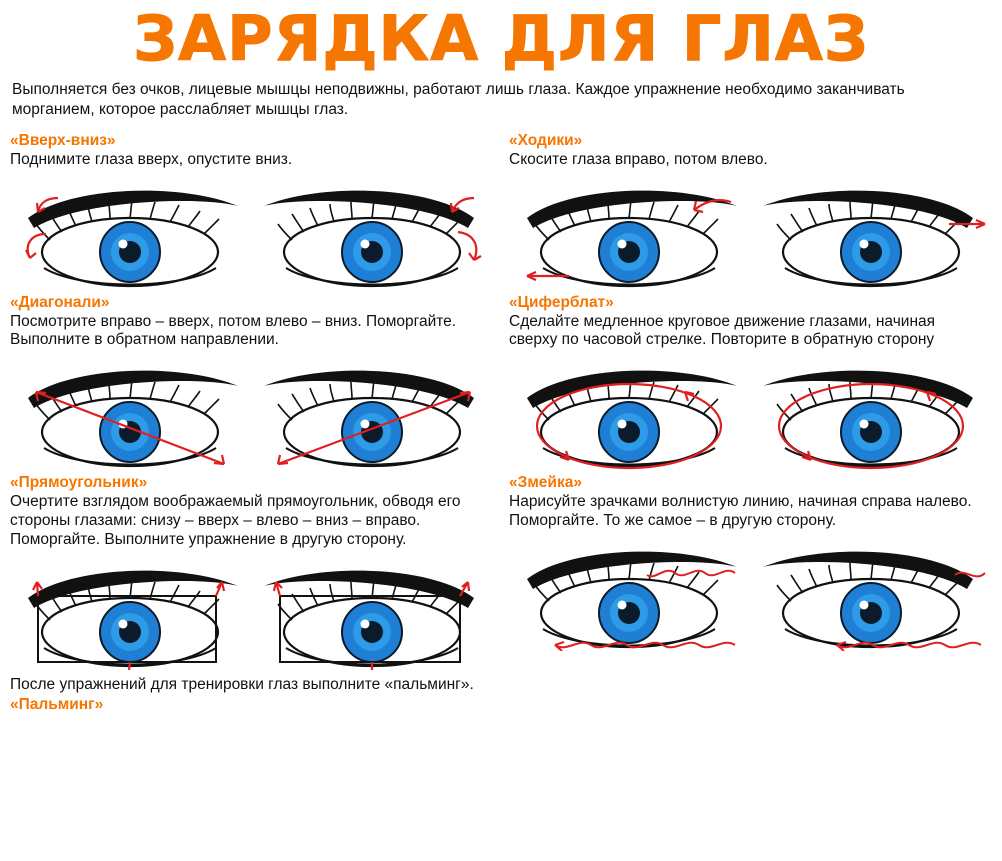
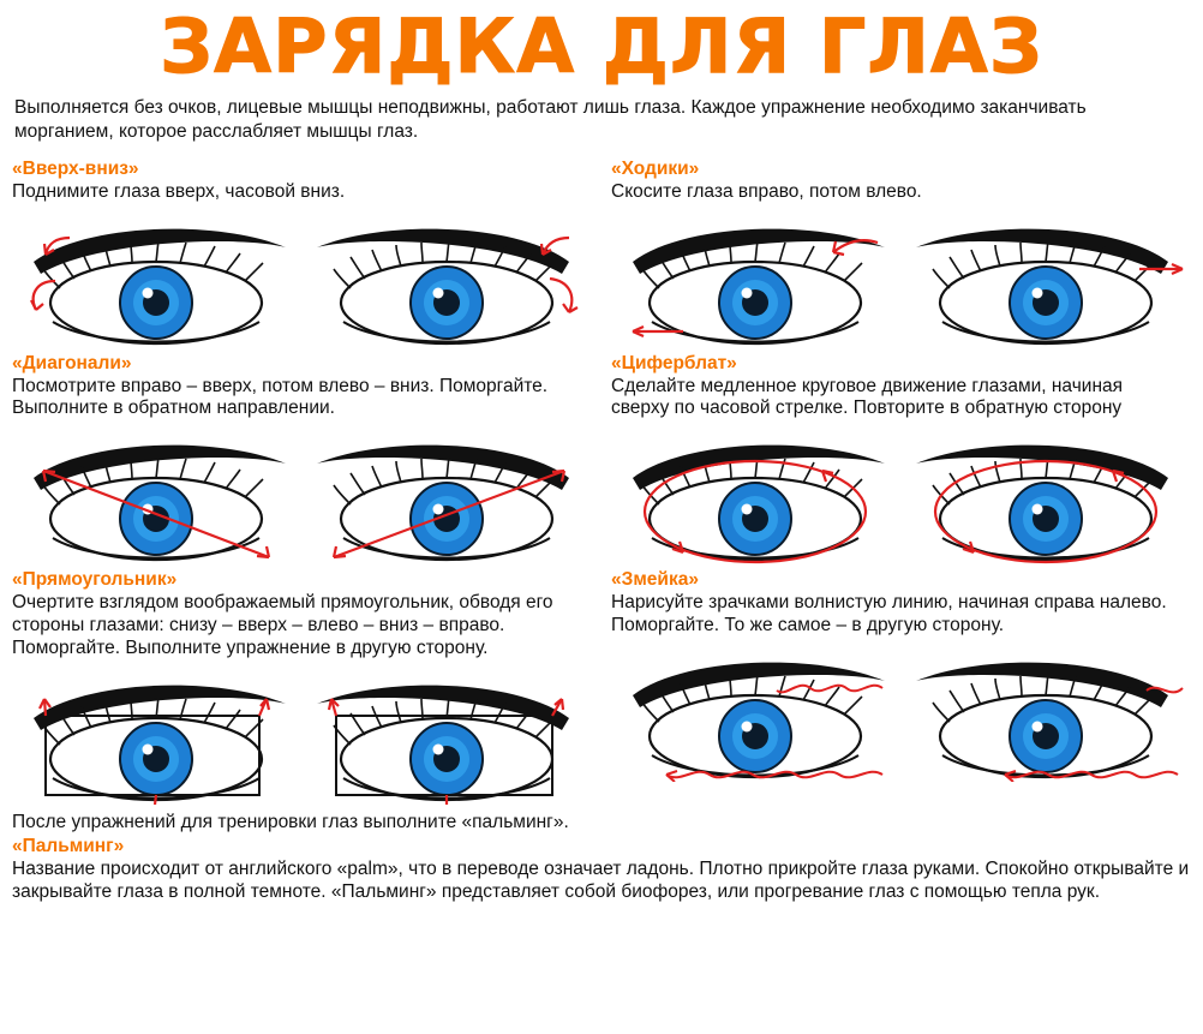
  ЗАРЯДКА ДЛЯ ГЛАЗ
  Выполняется без очков, лицевые мышцы неподвижны, работают лишь глаза. Каждое упражнение необходимо заканчивать морганием, которое расслабляет мышцы глаз.
  «Вверх-вниз»
- Поднимите глаза вверх, опустите вниз.
+ Поднимите глаза вверх, часовой вниз.
  «Диагонали»
  Посмотрите вправо – вверх, потом влево – вниз. Поморгайте. Выполните в обратном направлении.
  «Прямоугольник»
  Очертите взглядом воображаемый прямоугольник, обводя его стороны глазами: снизу – вверх – влево – вниз – вправо. Поморгайте. Выполните упражнение в другую сторону.
  «Ходики»
  Скосите глаза вправо, потом влево.
  «Циферблат»
  Сделайте медленное круговое движение глазами, начиная сверху по часовой стрелке. Повторите в обратную сторону
  «Змейка»
  Нарисуйте зрачками волнистую линию, начиная справа налево. Поморгайте. То же самое – в другую сторону.
  После упражнений для тренировки глаз выполните «пальминг».
  «Пальминг»
+ Название происходит от английского «palm», что в переводе означает ладонь. Плотно прикройте глаза руками. Спокойно открывайте и закрывайте глаза в полной темноте. «Пальминг» представляет собой биофорез, или прогревание глаз с помощью тепла рук.
